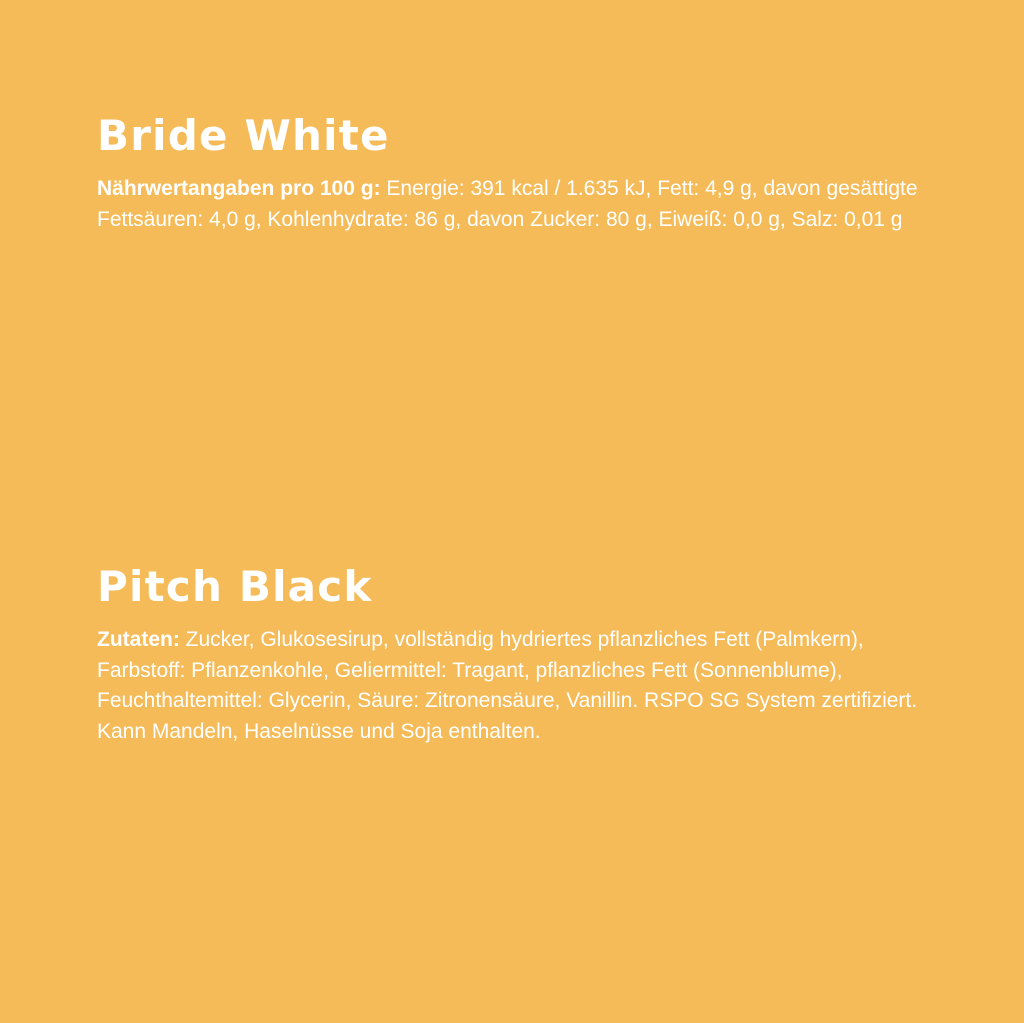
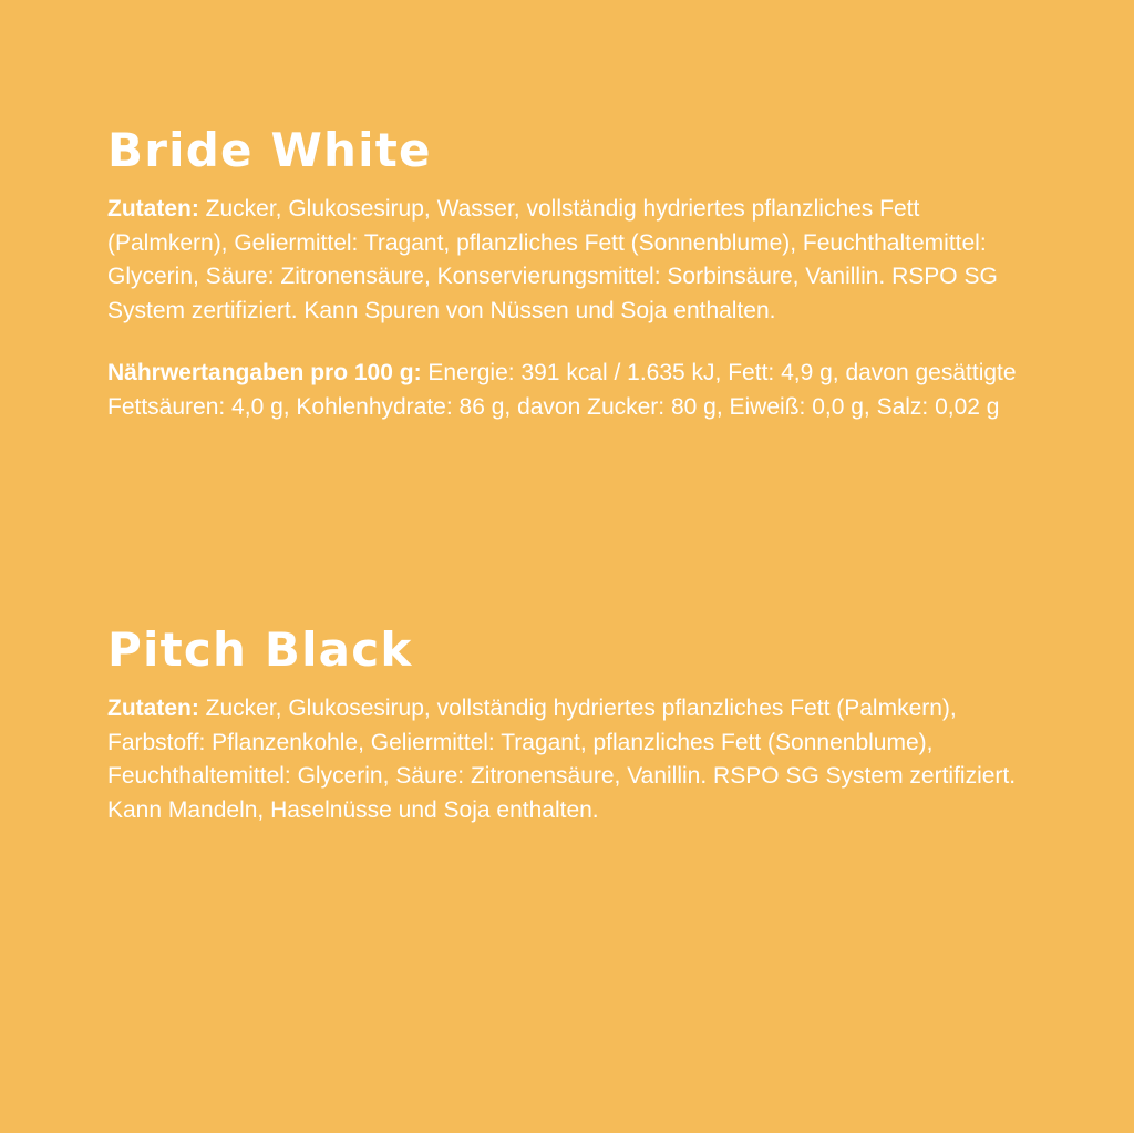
  Bride White
+ Zutaten: Zucker, Glukosesirup, Wasser, vollständig hydriertes pflanzliches Fett (Palmkern), Geliermittel: Tragant, pflanzliches Fett (Sonnenblume), Feuchthaltemittel: Glycerin, Säure: Zitronensäure, Konservierungsmittel: Sorbinsäure, Vanillin. RSPO SG System zertifiziert. Kann Spuren von Nüssen und Soja enthalten.
- Nährwertangaben pro 100 g: Energie: 391 kcal / 1.635 kJ, Fett: 4,9 g, davon gesättigte Fettsäuren: 4,0 g, Kohlenhydrate: 86 g, davon Zucker: 80 g, Eiweiß: 0,0 g, Salz: 0,01 g
+ Nährwertangaben pro 100 g: Energie: 391 kcal / 1.635 kJ, Fett: 4,9 g, davon gesättigte Fettsäuren: 4,0 g, Kohlenhydrate: 86 g, davon Zucker: 80 g, Eiweiß: 0,0 g, Salz: 0,02 g
  Pitch Black
  Zutaten: Zucker, Glukosesirup, vollständig hydriertes pflanzliches Fett (Palmkern), Farbstoff: Pflanzenkohle, Geliermittel: Tragant, pflanzliches Fett (Sonnenblume), Feuchthaltemittel: Glycerin, Säure: Zitronensäure, Vanillin. RSPO SG System zertifiziert. Kann Mandeln, Haselnüsse und Soja enthalten.
